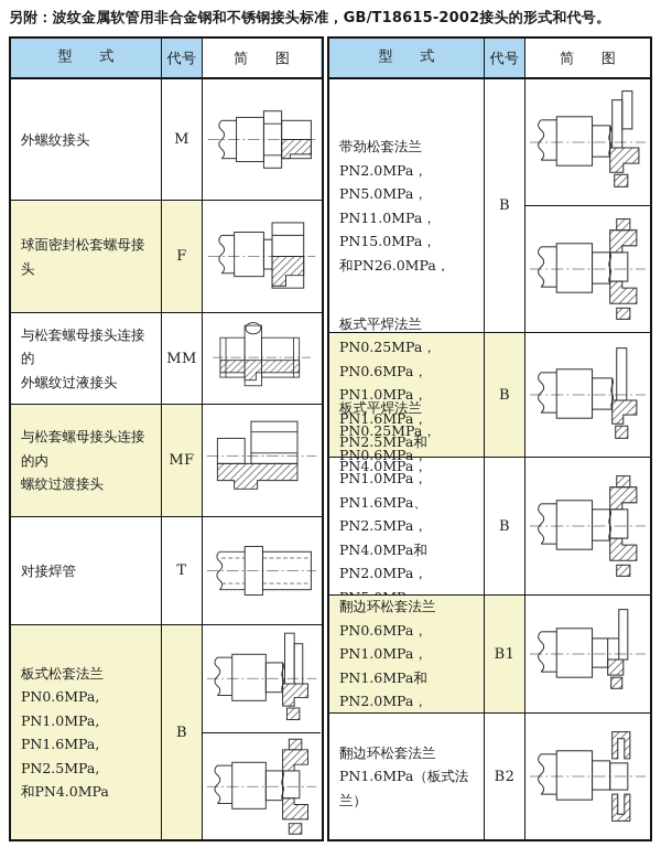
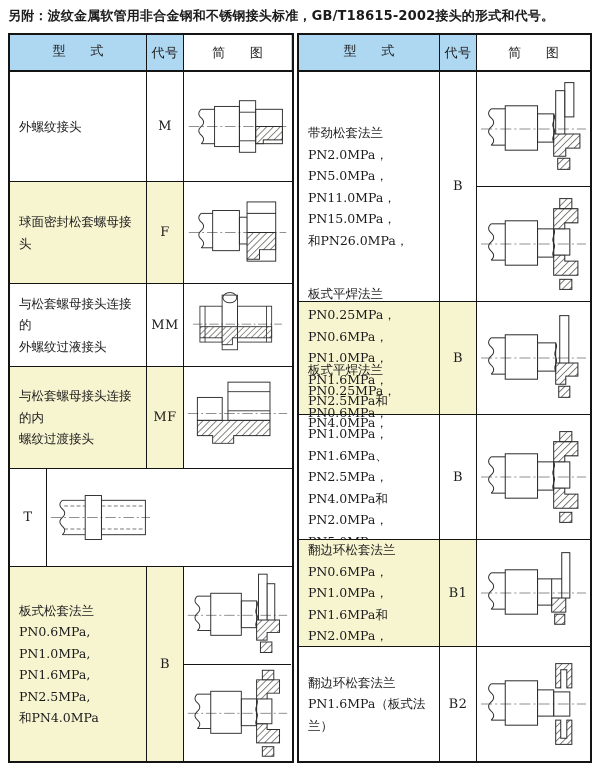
  另附：波纹金属软管用非合金钢和不锈钢接头标准，GB/T18615-2002接头的形式和代号。
  型 式
  代号
  简 图
  外螺纹接头
  M
  球面密封松套螺母接头
  F
  与松套螺母接头连接的
  外螺纹过液接头
  MM
  与松套螺母接头连接的内
  螺纹过渡接头
  MF
- 对接焊管
  T
  板式松套法兰
  PN0.6MPa, PN1.0MPa,
  PN1.6MPa, PN2.5MPa,
  和PN4.0MPa
  B
  型 式
  代号
  简 图
  带劲松套法兰
  PN2.0MPa，PN5.0MPa，
  PN11.0MPa，PN15.0MPa，
  和PN26.0MPa，
  B
  板式平焊法兰
  PN0.25MPa，PN0.6MPa，
  PN1.0MPa，PN1.6MPa，
  B
  板式平焊法兰
  PN0.25MPa，PN0.6MPa，
  PN1.0MPa，PN1.6MPa、
  PN2.5MPa，PN4.0MPa和
  B
  翻边环松套法兰
  PN0.6MPa，PN1.0MPa，
  PN1.6MPa和PN2.0MPa，
  B1
  翻边环松套法兰
  PN1.6MPa（板式法兰）
  B2
